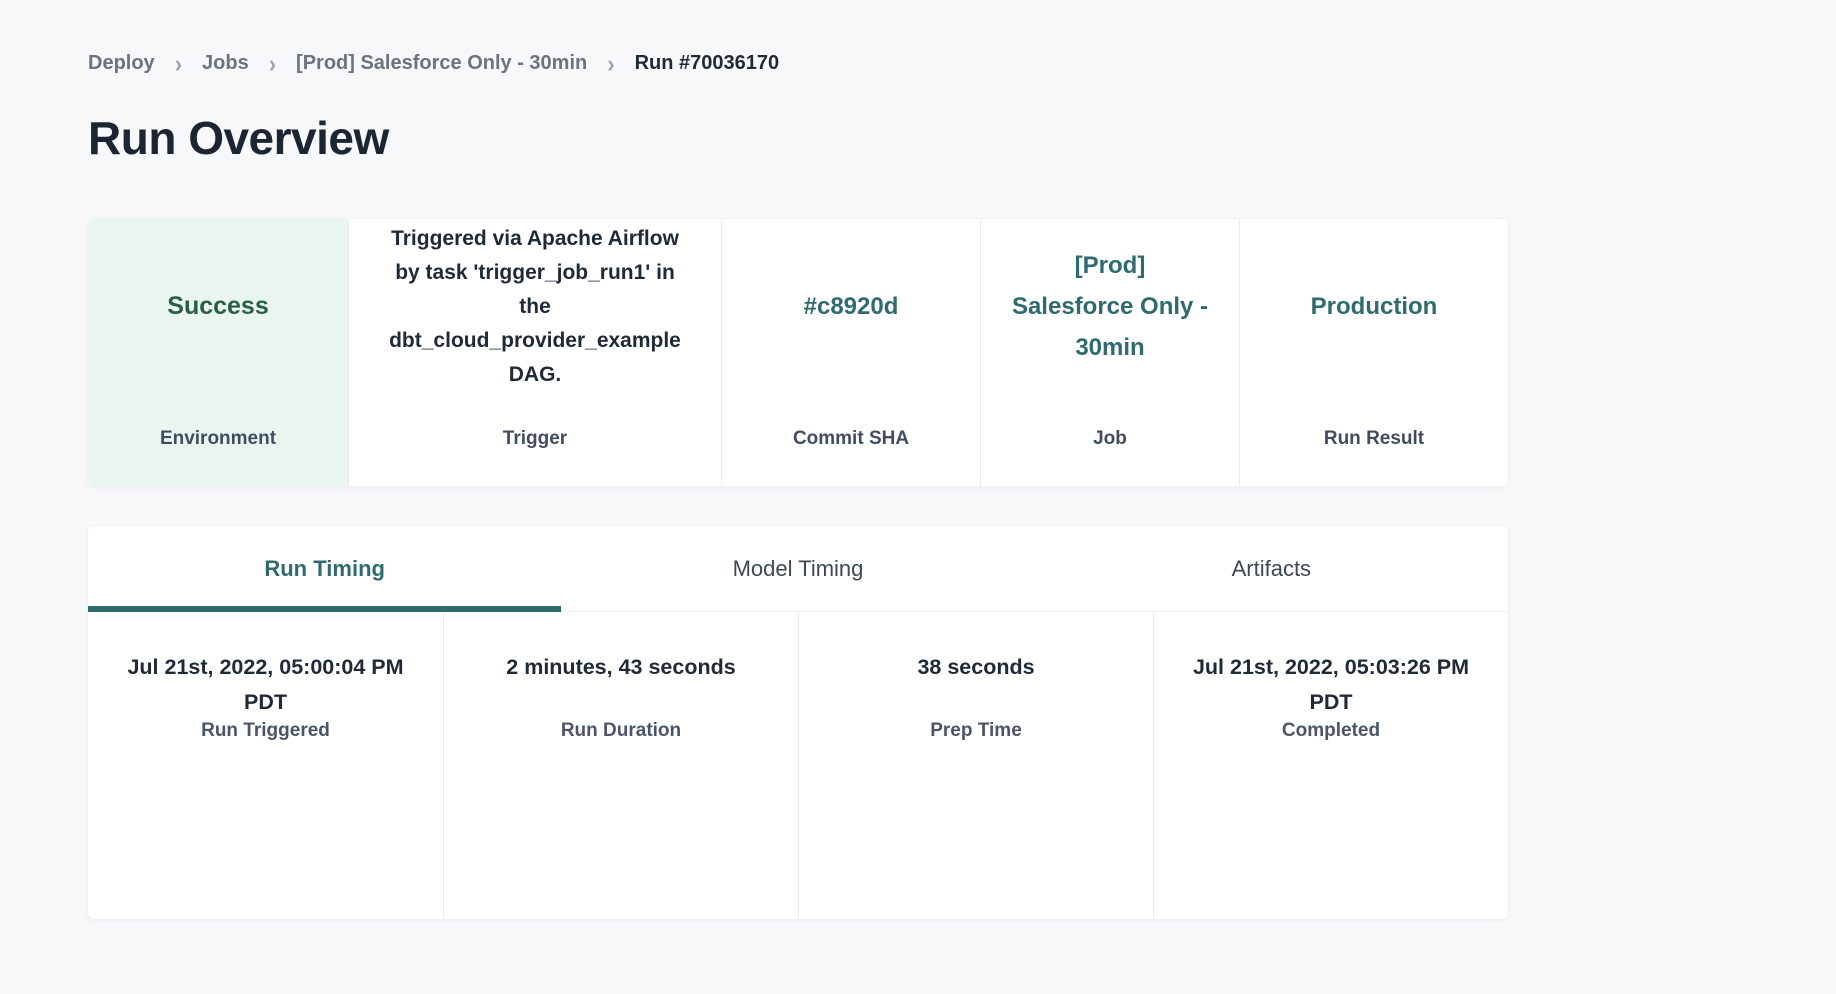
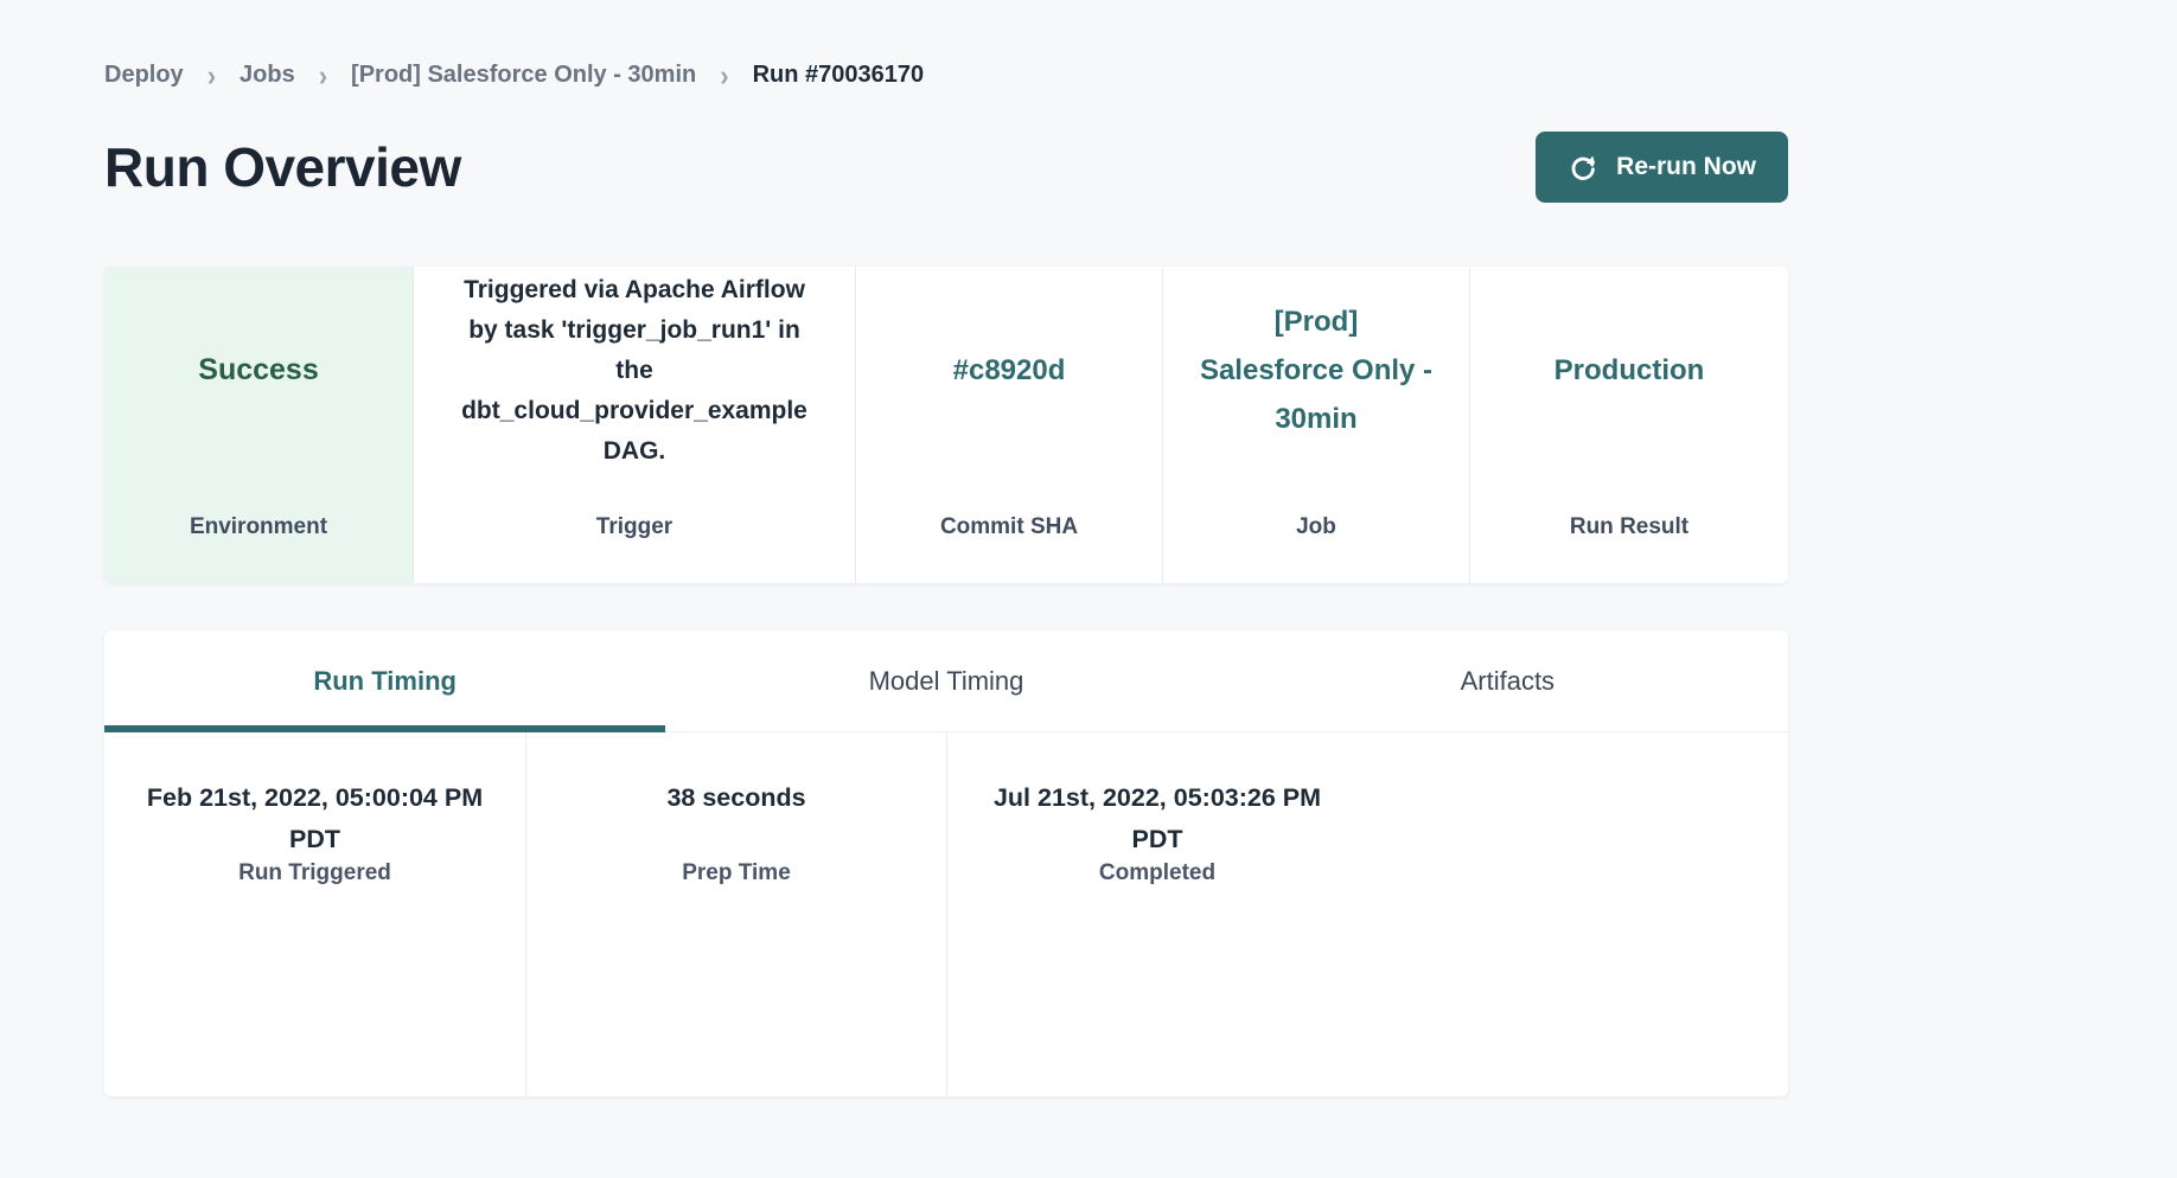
  Deploy
  ›
  Jobs
  ›
  [Prod] Salesforce Only - 30min
  ›
  Run #70036170
  Run Overview
+ Re-run Now
  Success
  Environment
  Triggered via Apache Airflow by task 'trigger_job_run1' in the dbt_cloud_provider_example DAG.
  Trigger
  #c8920d
  Commit SHA
  [Prod] Salesforce Only - 30min
  Job
  Production
  Run Result
  Run Timing
  Model Timing
  Artifacts
- Jul 21st, 2022, 05:00:04 PM PDT
+ Feb 21st, 2022, 05:00:04 PM PDT
  Run Triggered
- 2 minutes, 43 seconds
- Run Duration
  38 seconds
  Prep Time
  Jul 21st, 2022, 05:03:26 PM PDT
  Completed
